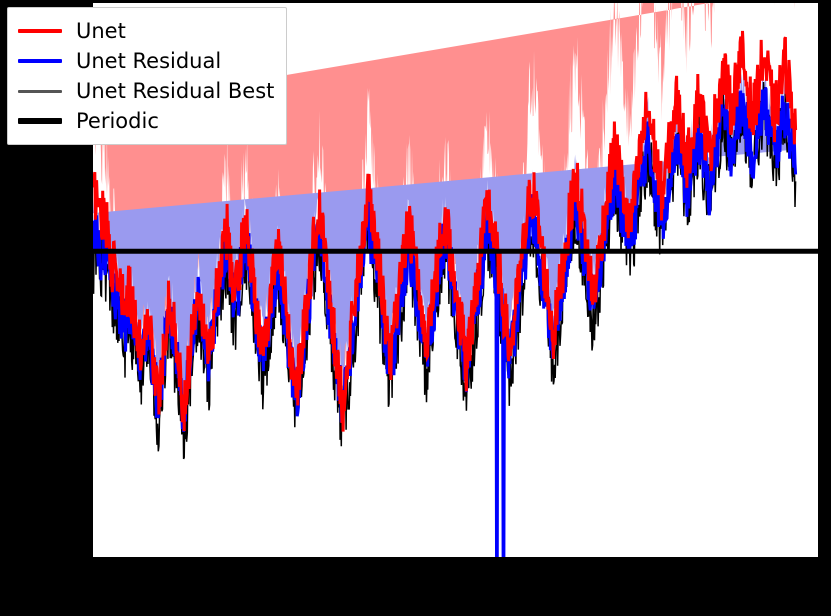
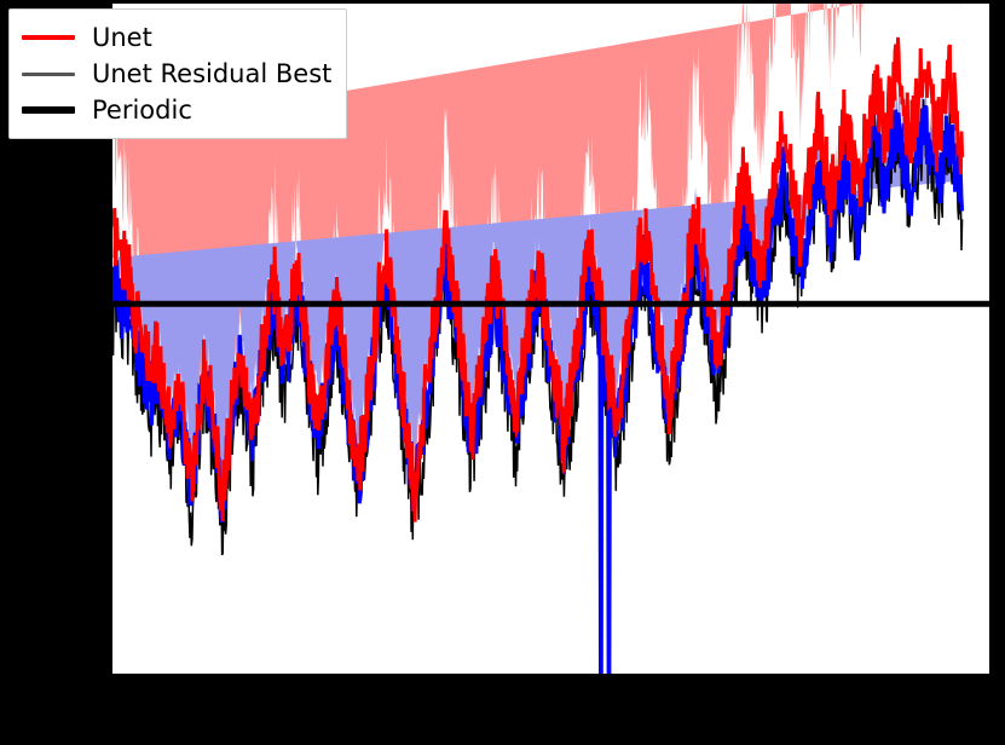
  Unet
- Unet Residual
  Unet Residual Best
  Periodic
